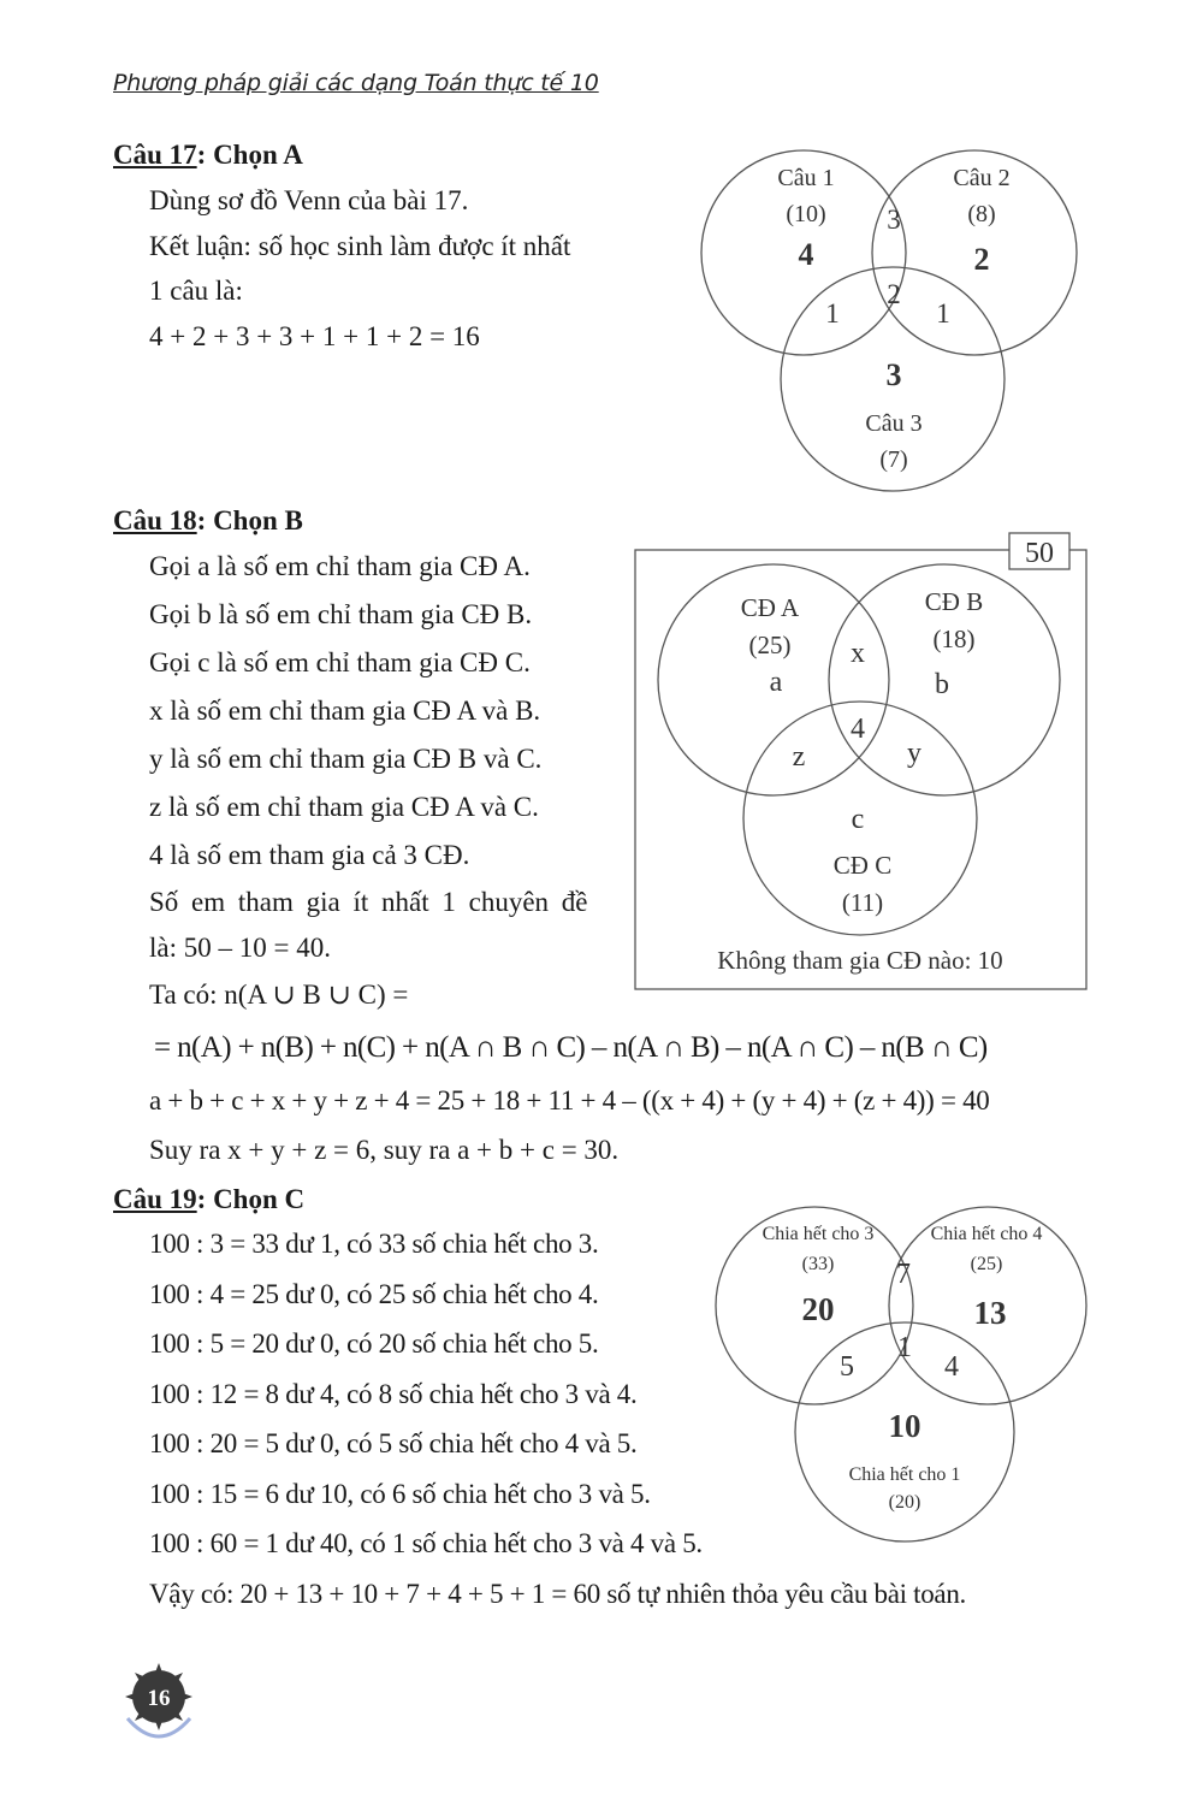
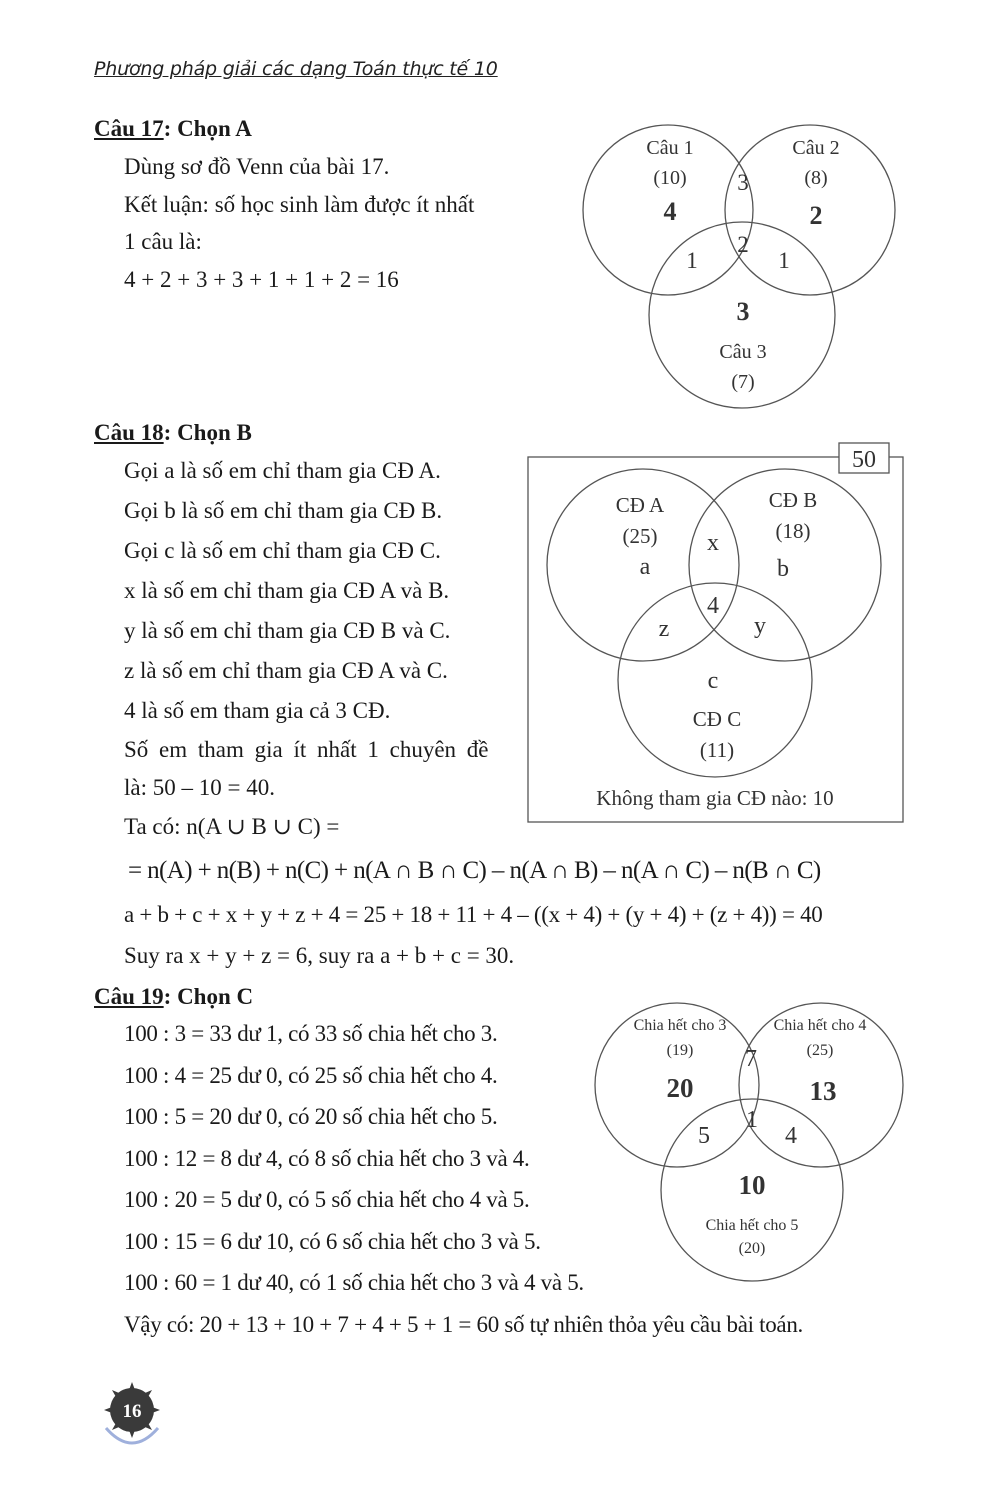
  Phương pháp giải các dạng Toán thực tế 10
  Câu 17: Chọn A
  Dùng sơ đồ Venn của bài 17.
  Kết luận: số học sinh làm được ít nhất
  1 câu là:
  4 + 2 + 3 + 3 + 1 + 1 + 2 = 16
  Câu 1
  (10)
  4
  Câu 2
  (8)
  2
  3
  2
  1
  1
  3
  Câu 3
  (7)
  Câu 18: Chọn B
  Gọi a là số em chỉ tham gia CĐ A.
  Gọi b là số em chỉ tham gia CĐ B.
  Gọi c là số em chỉ tham gia CĐ C.
  x là số em chỉ tham gia CĐ A và B.
  y là số em chỉ tham gia CĐ B và C.
  z là số em chỉ tham gia CĐ A và C.
  4 là số em tham gia cả 3 CĐ.
  Số em tham gia ít nhất 1 chuyên đề
  là: 50 – 10 = 40.
  Ta có: n(A ∪ B ∪ C) =
  = n(A) + n(B) + n(C) + n(A ∩ B ∩ C) – n(A ∩ B) – n(A ∩ C) – n(B ∩ C)
  a + b + c + x + y + z + 4 = 25 + 18 + 11 + 4 – ((x + 4) + (y + 4) + (z + 4)) = 40
  Suy ra x + y + z = 6, suy ra a + b + c = 30.
  50
  CĐ A
  (25)
  a
  CĐ B
  (18)
  b
  x
  4
  z
  y
  c
  CĐ C
  (11)
  Không tham gia CĐ nào: 10
  Câu 19: Chọn C
  100 : 3 = 33 dư 1, có 33 số chia hết cho 3.
  100 : 4 = 25 dư 0, có 25 số chia hết cho 4.
  100 : 5 = 20 dư 0, có 20 số chia hết cho 5.
  100 : 12 = 8 dư 4, có 8 số chia hết cho 3 và 4.
  100 : 20 = 5 dư 0, có 5 số chia hết cho 4 và 5.
  100 : 15 = 6 dư 10, có 6 số chia hết cho 3 và 5.
  100 : 60 = 1 dư 40, có 1 số chia hết cho 3 và 4 và 5.
  Vậy có: 20 + 13 + 10 + 7 + 4 + 5 + 1 = 60 số tự nhiên thỏa yêu cầu bài toán.
  Chia hết cho 3
- (33)
+ (19)
  20
  Chia hết cho 4
  (25)
  13
  7
  1
  5
  4
  10
- Chia hết cho 1
+ Chia hết cho 5
  (20)
  16
